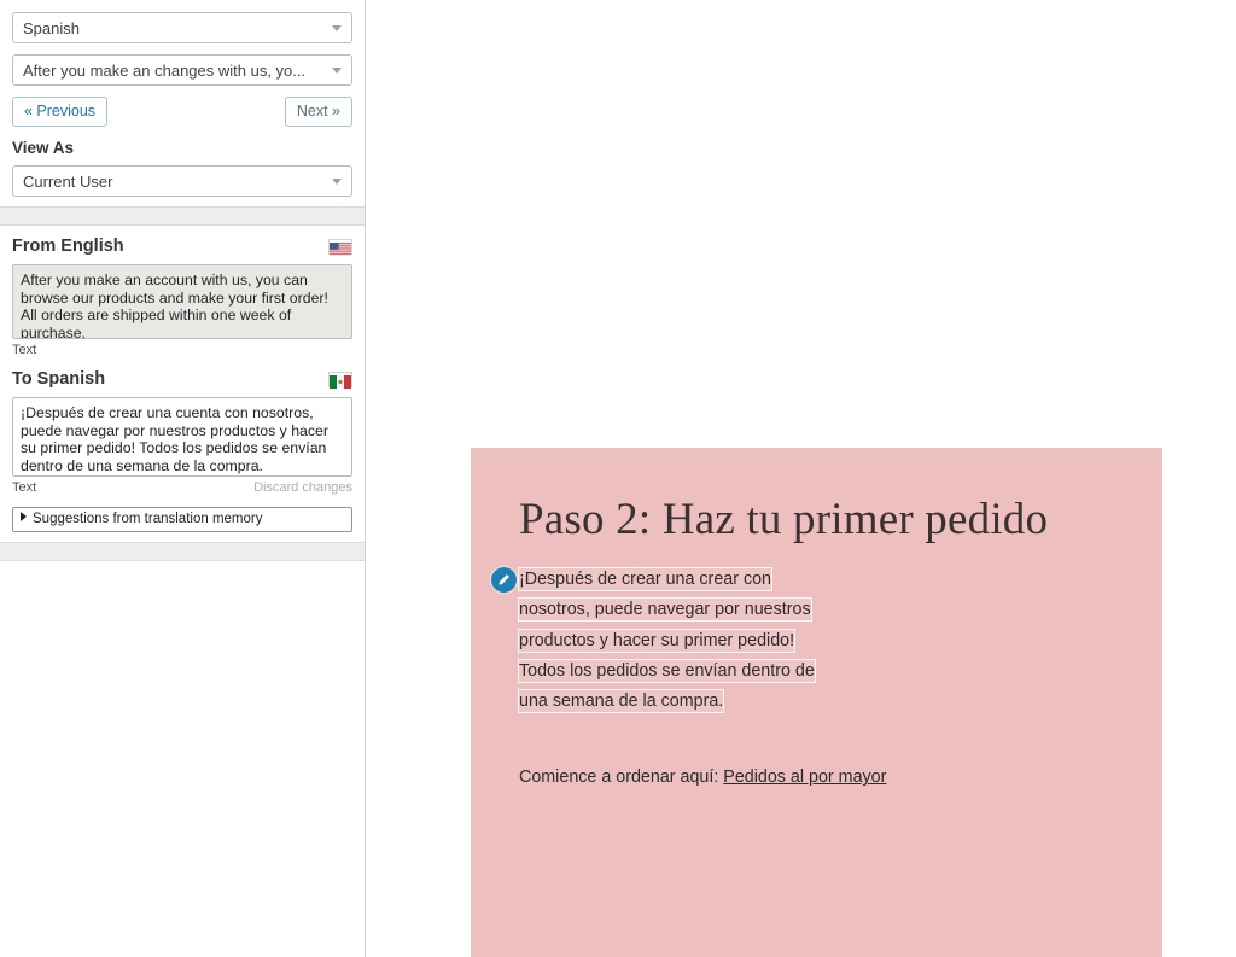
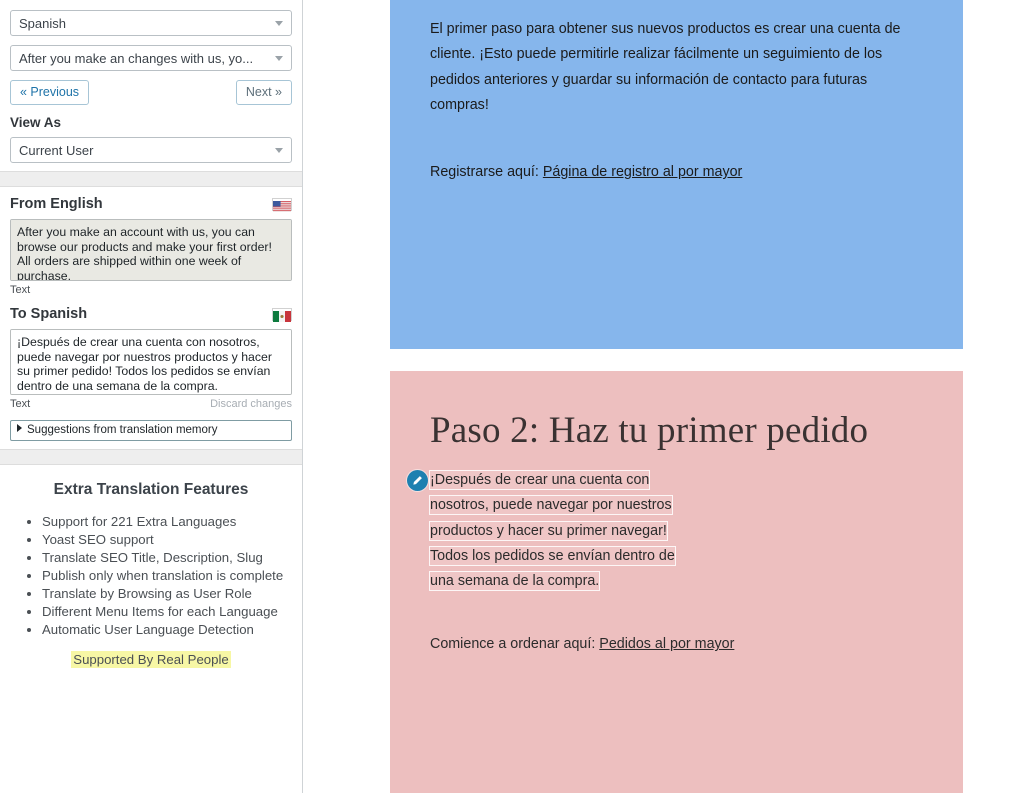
  Spanish
  After you make an changes with us, yo...
  « Previous
  Next »
  View As
  Current User
  From English
  Text
  To Spanish
  Text
  Discard changes
  Suggestions from translation memory
+ Extra Translation Features
+ Support for 221 Extra Languages
+ Yoast SEO support
+ Translate SEO Title, Description, Slug
+ Publish only when translation is complete
+ Translate by Browsing as User Role
+ Different Menu Items for each Language
+ Automatic User Language Detection
+ Supported By Real People
+ El primer paso para obtener sus nuevos productos es crear una cuenta de cliente. ¡Esto puede permitirle realizar fácilmente un seguimiento de los pedidos anteriores y guardar su información de contacto para futuras compras!
+ Registrarse aquí: Página de registro al por mayor
  Paso 2: Haz tu primer pedido
- ¡Después de crear una crear con
+ ¡Después de crear una cuenta con
  nosotros, puede navegar por nuestros
- productos y hacer su primer pedido!
+ productos y hacer su primer navegar!
  Todos los pedidos se envían dentro de
  una semana de la compra.
  Comience a ordenar aquí: Pedidos al por mayor
